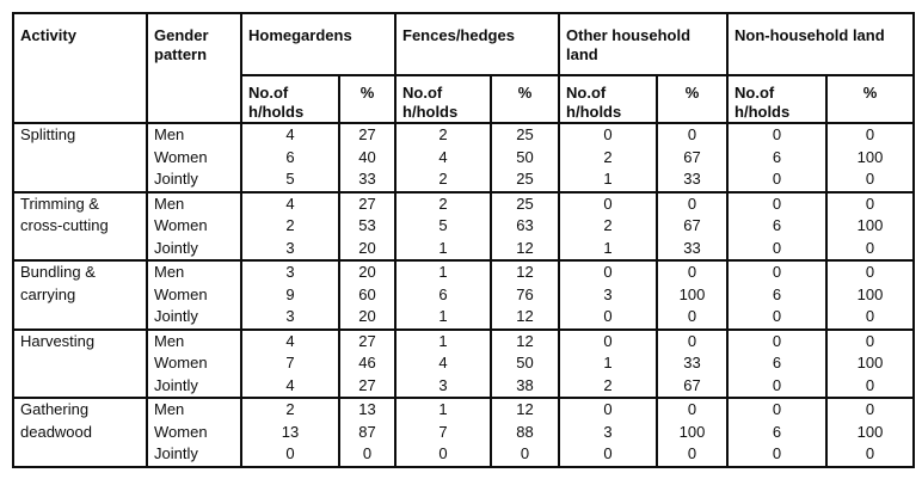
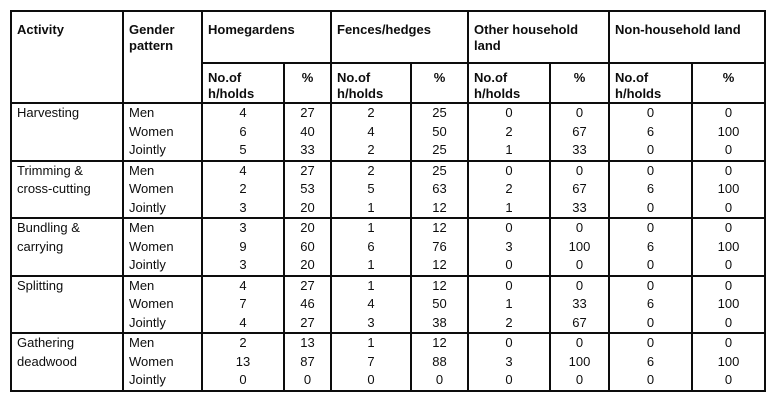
  Activity	Gender pattern	Homegardens	Fences/hedges	Other household land	Non-household land
  No.of h/holds	%	No.of h/holds	%	No.of h/holds	%	No.of h/holds	%
- Splitting	Men	4	27	2	25	0	0	0	0
+ Harvesting	Men	4	27	2	25	0	0	0	0
  Women	6	40	4	50	2	67	6	100
  Jointly	5	33	2	25	1	33	0	0
  Trimming & cross-cutting	Men	4	27	2	25	0	0	0	0
  Women	2	53	5	63	2	67	6	100
  Jointly	3	20	1	12	1	33	0	0
  Bundling & carrying	Men	3	20	1	12	0	0	0	0
  Women	9	60	6	76	3	100	6	100
  Jointly	3	20	1	12	0	0	0	0
- Harvesting	Men	4	27	1	12	0	0	0	0
+ Splitting	Men	4	27	1	12	0	0	0	0
  Women	7	46	4	50	1	33	6	100
  Jointly	4	27	3	38	2	67	0	0
  Gathering deadwood	Men	2	13	1	12	0	0	0	0
  Women	13	87	7	88	3	100	6	100
  Jointly	0	0	0	0	0	0	0	0
